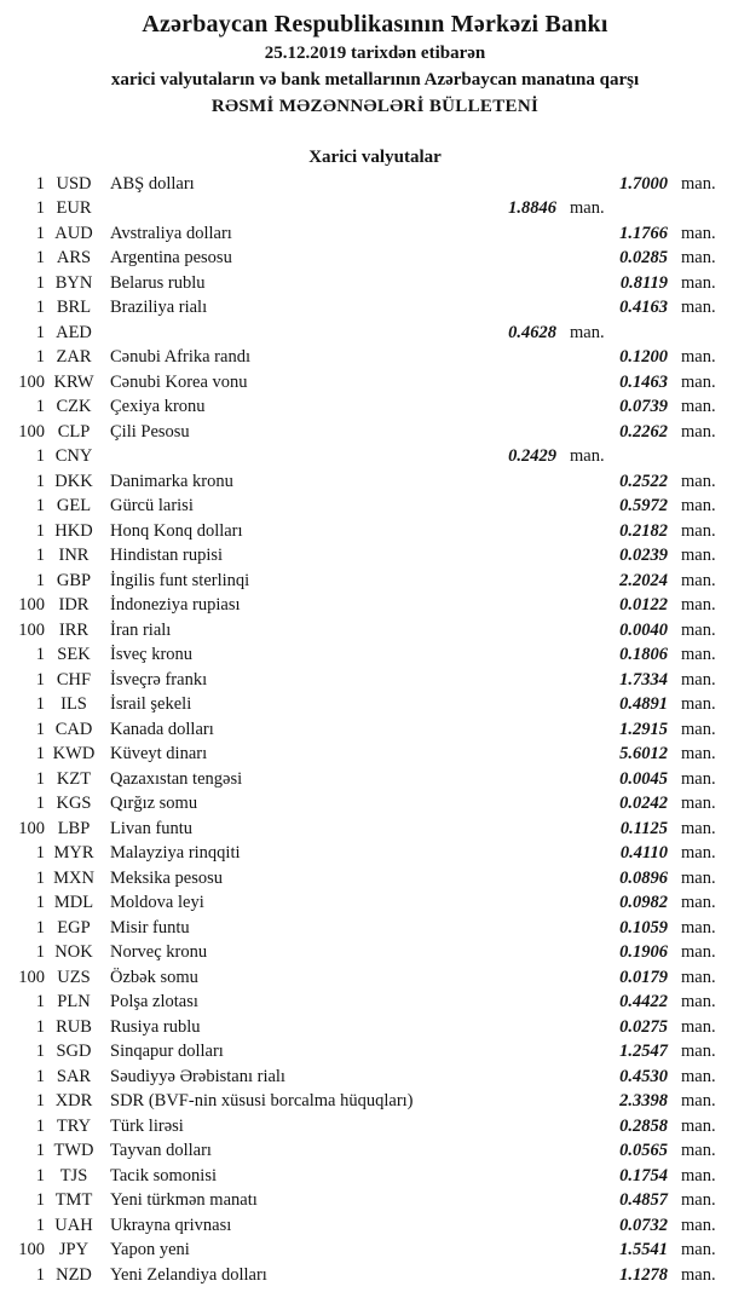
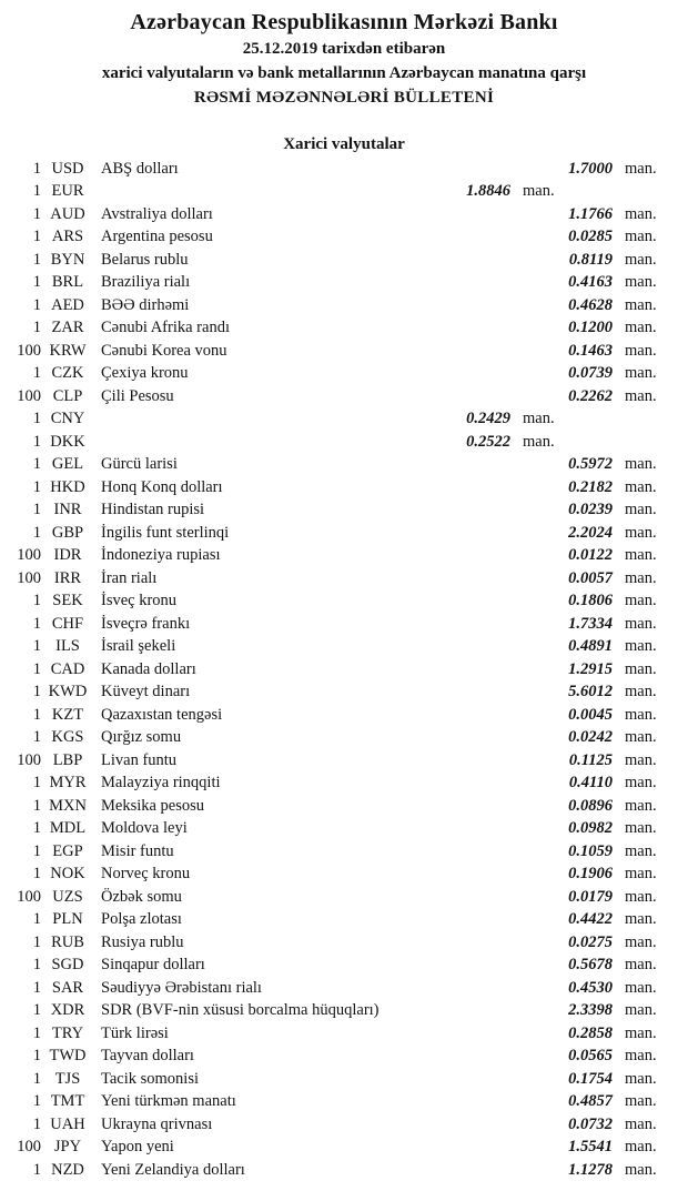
  Azərbaycan Respublikasının Mərkəzi Bankı
  25.12.2019 tarixdən etibarən
  xarici valyutaların və bank metallarının Azərbaycan manatına qarşı
  RƏSMİ MƏZƏNNƏLƏRİ BÜLLETENİ
  Xarici valyutalar
  1
  USD
  ABŞ dolları
  1.7000
  man.
  1
  EUR
  1.8846
  man.
  1
  AUD
  Avstraliya dolları
  1.1766
  man.
  1
  ARS
  Argentina pesosu
  0.0285
  man.
  1
  BYN
  Belarus rublu
  0.8119
  man.
  1
  BRL
  Braziliya rialı
  0.4163
  man.
  1
  AED
+ BƏƏ dirhəmi
  0.4628
  man.
  1
  ZAR
  Cənubi Afrika randı
  0.1200
  man.
  100
  KRW
  Cənubi Korea vonu
  0.1463
  man.
  1
  CZK
  Çexiya kronu
  0.0739
  man.
  100
  CLP
  Çili Pesosu
  0.2262
  man.
  1
  CNY
  0.2429
  man.
  1
  DKK
- Danimarka kronu
  0.2522
  man.
  1
  GEL
  Gürcü larisi
  0.5972
  man.
  1
  HKD
  Honq Konq dolları
  0.2182
  man.
  1
  INR
  Hindistan rupisi
  0.0239
  man.
  1
  GBP
  İngilis funt sterlinqi
  2.2024
  man.
  100
  IDR
  İndoneziya rupiası
  0.0122
  man.
  100
  IRR
  İran rialı
- 0.0040
+ 0.0057
  man.
  1
  SEK
  İsveç kronu
  0.1806
  man.
  1
  CHF
  İsveçrə frankı
  1.7334
  man.
  1
  ILS
  İsrail şekeli
  0.4891
  man.
  1
  CAD
  Kanada dolları
  1.2915
  man.
  1
  KWD
  Küveyt dinarı
  5.6012
  man.
  1
  KZT
  Qazaxıstan tengəsi
  0.0045
  man.
  1
  KGS
  Qırğız somu
  0.0242
  man.
  100
  LBP
  Livan funtu
  0.1125
  man.
  1
  MYR
  Malayziya rinqqiti
  0.4110
  man.
  1
  MXN
  Meksika pesosu
  0.0896
  man.
  1
  MDL
  Moldova leyi
  0.0982
  man.
  1
  EGP
  Misir funtu
  0.1059
  man.
  1
  NOK
  Norveç kronu
  0.1906
  man.
  100
  UZS
  Özbək somu
  0.0179
  man.
  1
  PLN
  Polşa zlotası
  0.4422
  man.
  1
  RUB
  Rusiya rublu
  0.0275
  man.
  1
  SGD
  Sinqapur dolları
- 1.2547
+ 0.5678
  man.
  1
  SAR
  Səudiyyə Ərəbistanı rialı
  0.4530
  man.
  1
  XDR
  SDR (BVF-nin xüsusi borcalma hüquqları)
  2.3398
  man.
  1
  TRY
  Türk lirəsi
  0.2858
  man.
  1
  TWD
  Tayvan dolları
  0.0565
  man.
  1
  TJS
  Tacik somonisi
  0.1754
  man.
  1
  TMT
  Yeni türkmən manatı
  0.4857
  man.
  1
  UAH
  Ukrayna qrivnası
  0.0732
  man.
  100
  JPY
  Yapon yeni
  1.5541
  man.
  1
  NZD
  Yeni Zelandiya dolları
  1.1278
  man.
